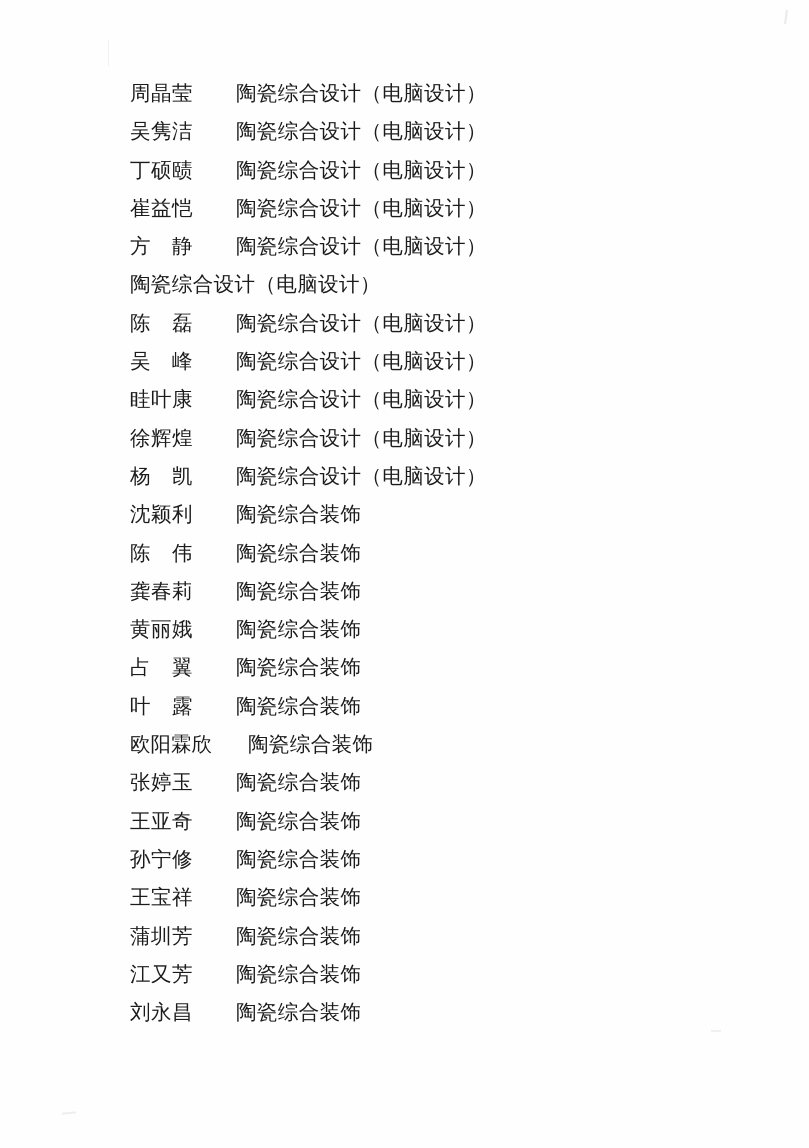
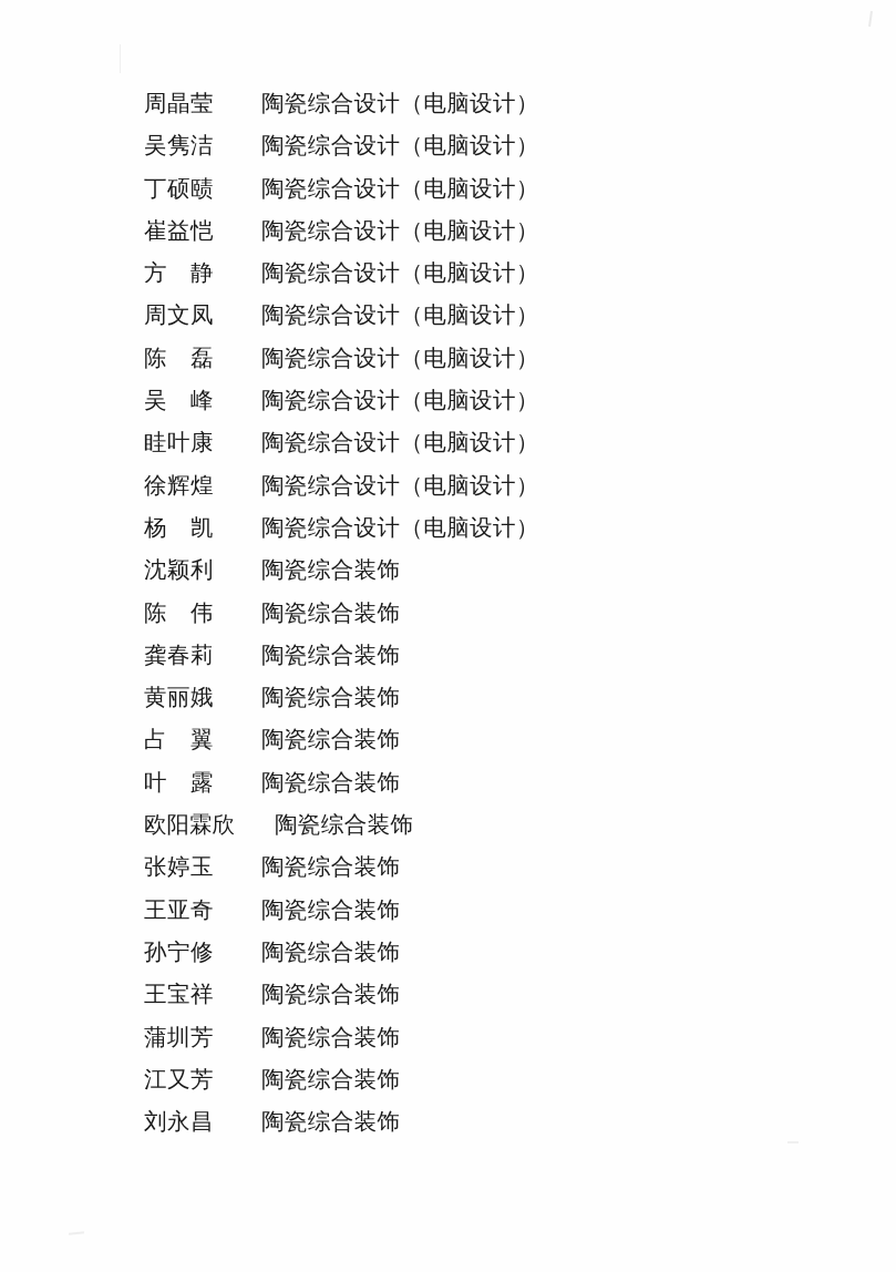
  周晶莹
  陶瓷综合设计（电脑设计）
  吴隽洁
  陶瓷综合设计（电脑设计）
  丁硕赜
  陶瓷综合设计（电脑设计）
  崔益恺
  陶瓷综合设计（电脑设计）
  方 静
  陶瓷综合设计（电脑设计）
+ 周文凤
  陶瓷综合设计（电脑设计）
  陈 磊
  陶瓷综合设计（电脑设计）
  吴 峰
  陶瓷综合设计（电脑设计）
  眭叶康
  陶瓷综合设计（电脑设计）
  徐辉煌
  陶瓷综合设计（电脑设计）
  杨 凯
  陶瓷综合设计（电脑设计）
  沈颖利
  陶瓷综合装饰
  陈 伟
  陶瓷综合装饰
  龚春莉
  陶瓷综合装饰
  黄丽娥
  陶瓷综合装饰
  占 翼
  陶瓷综合装饰
  叶 露
  陶瓷综合装饰
  欧阳霖欣
  陶瓷综合装饰
  张婷玉
  陶瓷综合装饰
  王亚奇
  陶瓷综合装饰
  孙宁修
  陶瓷综合装饰
  王宝祥
  陶瓷综合装饰
  蒲圳芳
  陶瓷综合装饰
  江又芳
  陶瓷综合装饰
  刘永昌
  陶瓷综合装饰
